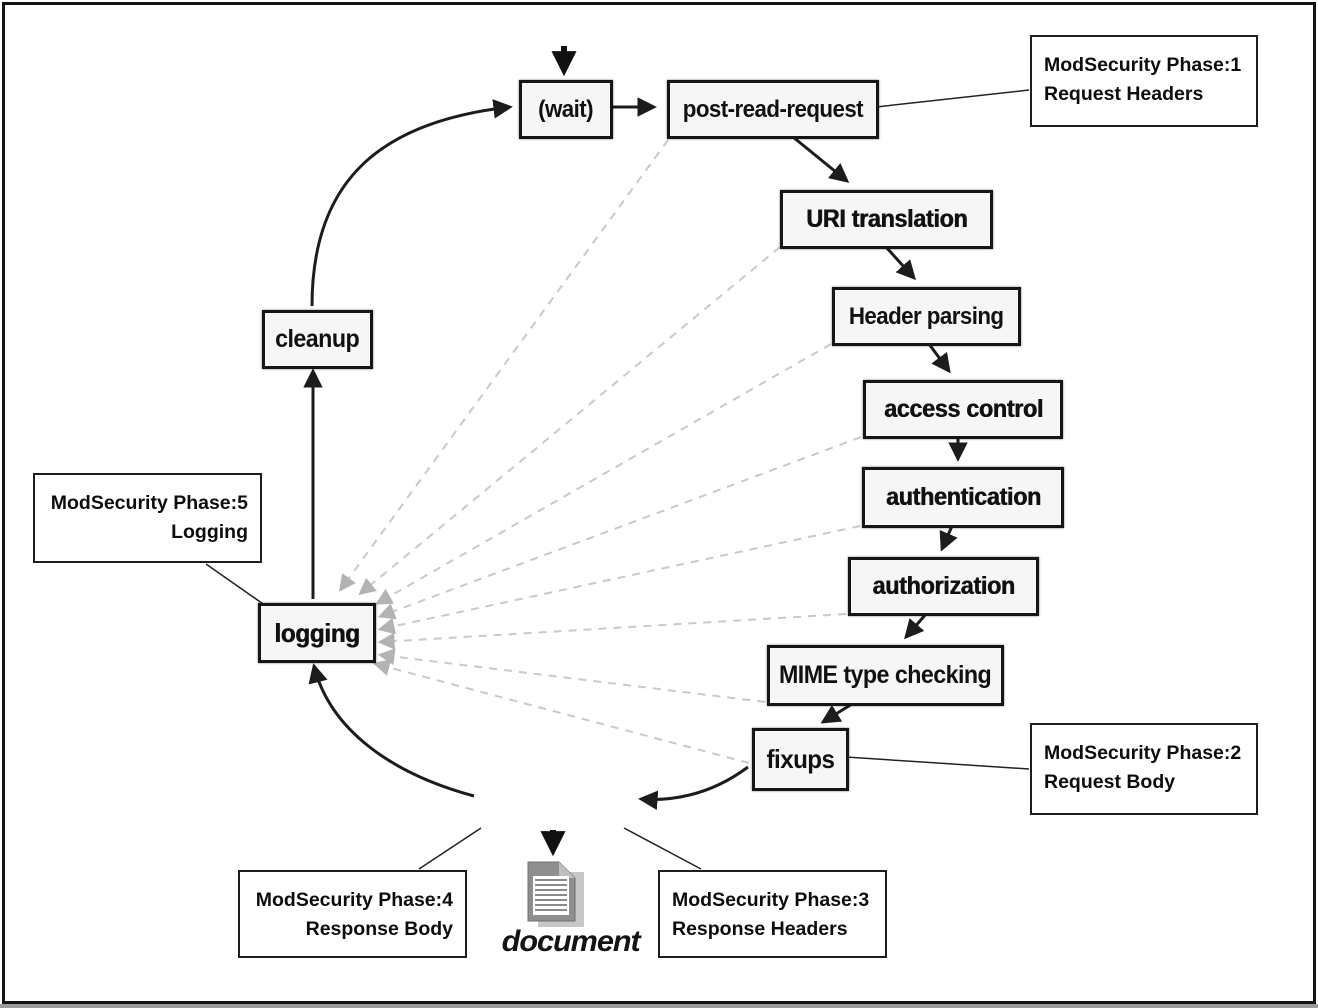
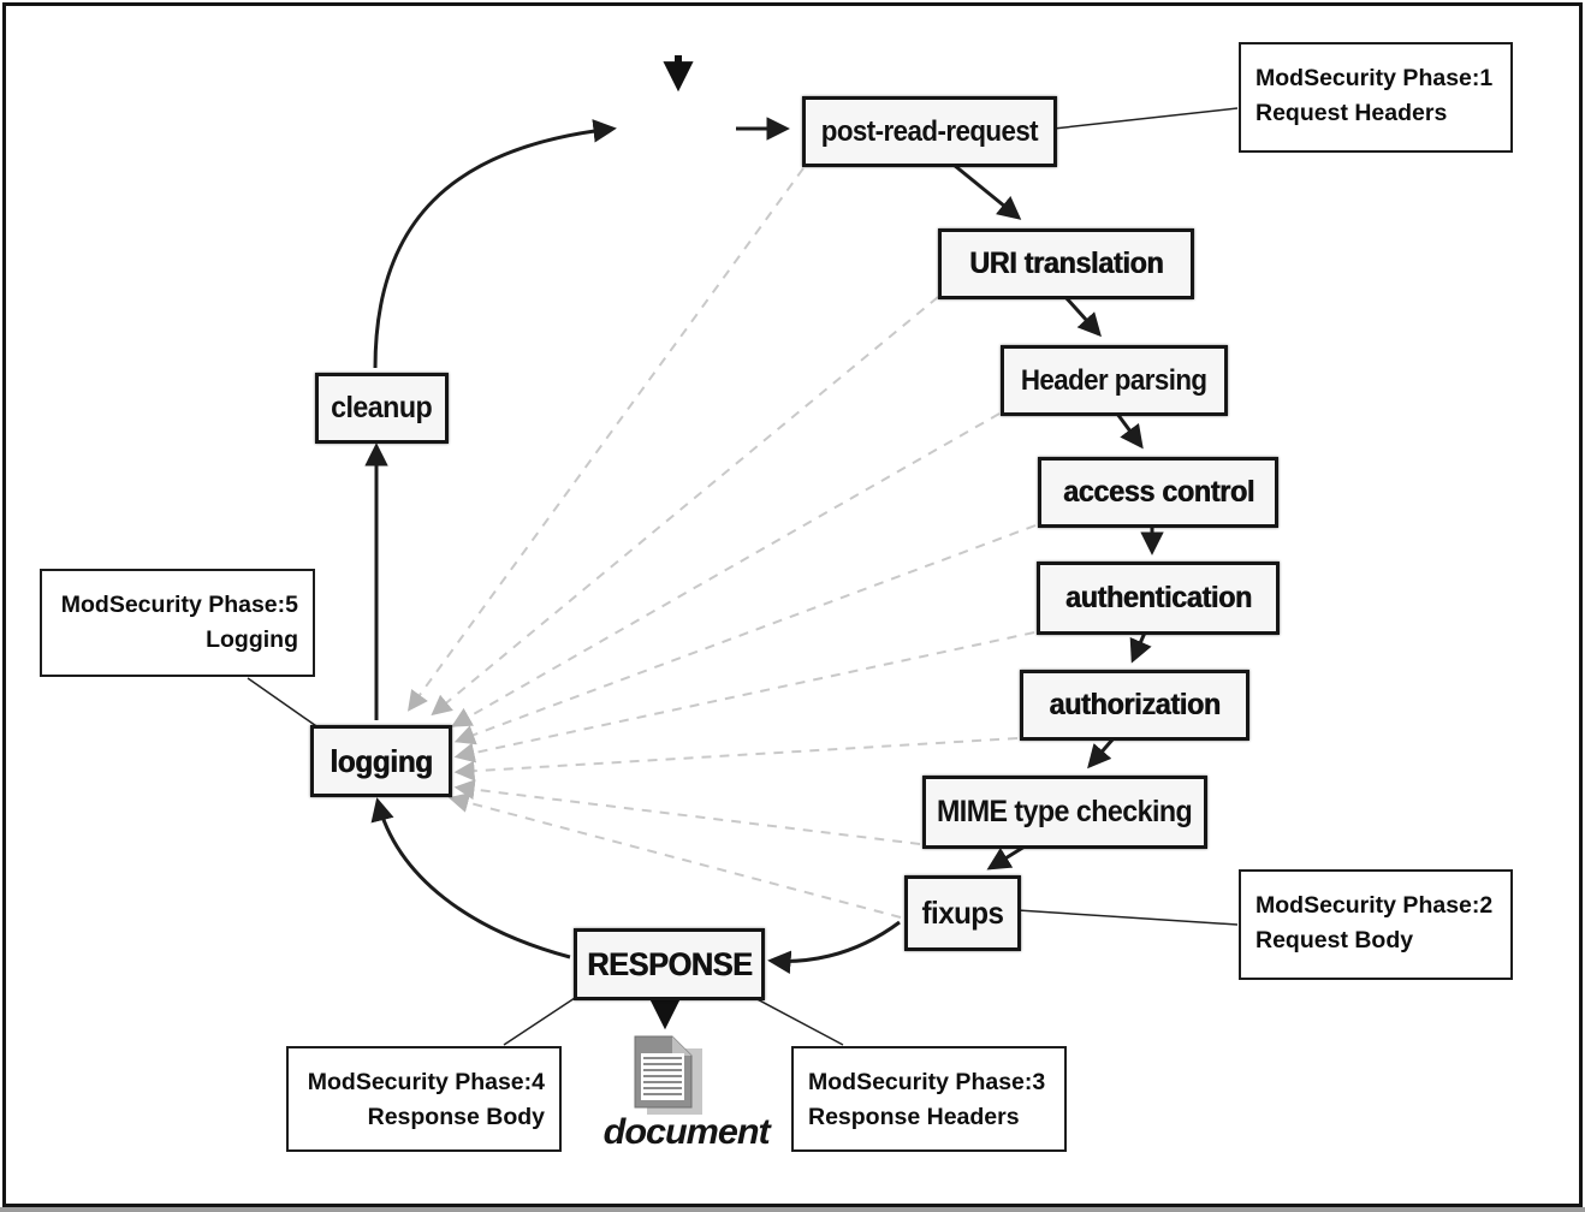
- (wait)
  post-read-request
  URI translation
  Header parsing
  access control
  authentication
  authorization
  MIME type checking
  fixups
+ RESPONSE
  logging
  cleanup
  ModSecurity Phase:1
  Request Headers
  ModSecurity Phase:2
  Request Body
  ModSecurity Phase:3
  Response Headers
  ModSecurity Phase:4
  Response Body
  ModSecurity Phase:5
  Logging
  document
